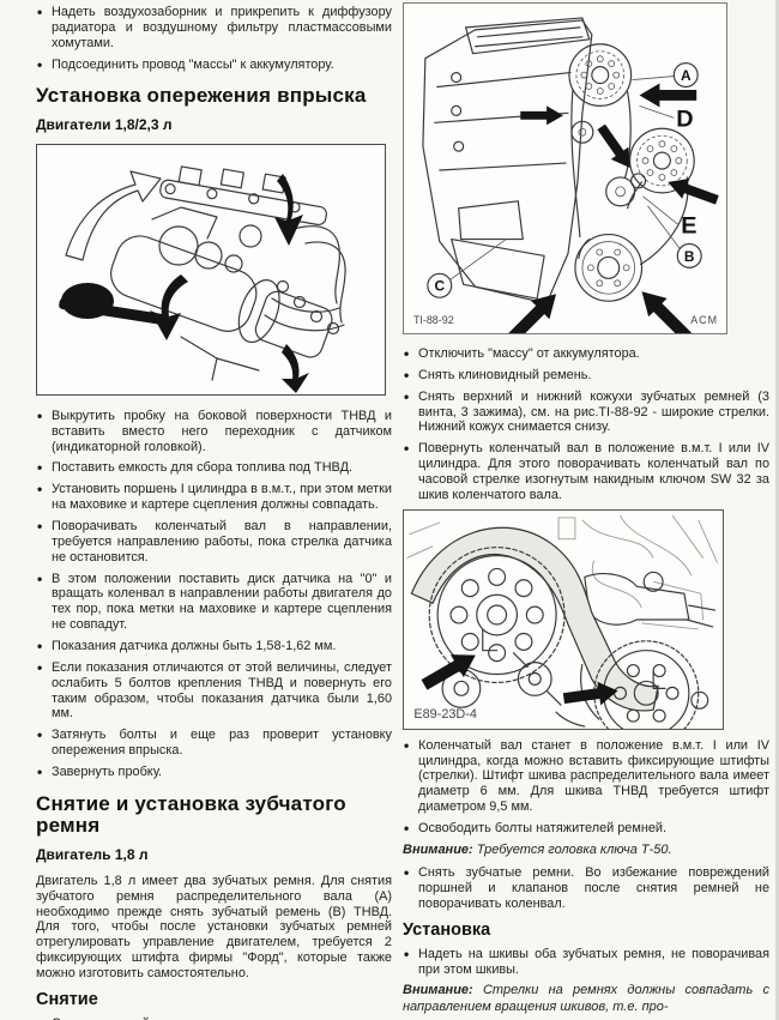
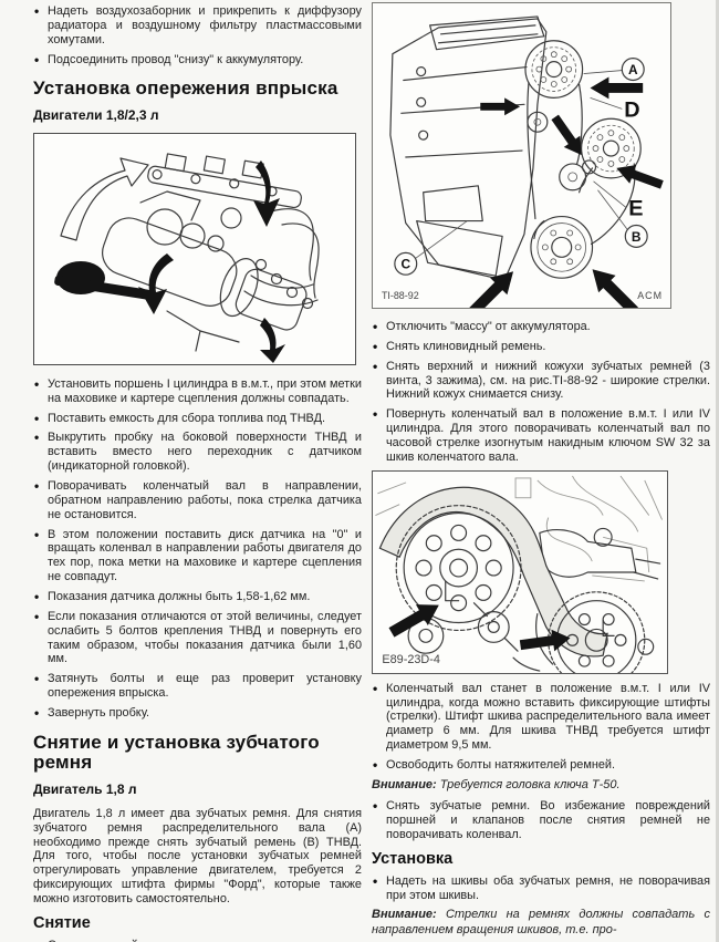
  Надеть воздухозаборник и прикрепить к диффузору радиатора и воздушному фильтру пластмассовыми хомутами.
- Подсоединить провод "массы" к аккумулятору.
+ Подсоединить провод "снизу" к аккумулятору.
  Установка опережения впрыска
  Двигатели 1,8/2,3 л
- Выкрутить пробку на боковой поверхности ТНВД и вставить вместо него переходник с датчиком (индикаторной головкой).
+ Установить поршень I цилиндра в в.м.т., при этом метки на маховике и картере сцепления должны совпадать.
  Поставить емкость для сбора топлива под ТНВД.
- Установить поршень I цилиндра в в.м.т., при этом метки на маховике и картере сцепления должны совпадать.
+ Выкрутить пробку на боковой поверхности ТНВД и вставить вместо него переходник с датчиком (индикаторной головкой).
- Поворачивать коленчатый вал в направлении, требуется направлению работы, пока стрелка датчика не остановится.
+ Поворачивать коленчатый вал в направлении, обратном направлению работы, пока стрелка датчика не остановится.
  В этом положении поставить диск датчика на "0" и вращать коленвал в направлении работы двигателя до тех пор, пока метки на маховике и картере сцепления не совпадут.
  Показания датчика должны быть 1,58-1,62 мм.
  Если показания отличаются от этой величины, следует ослабить 5 болтов крепления ТНВД и повернуть его таким образом, чтобы показания датчика были 1,60 мм.
  Затянуть болты и еще раз проверит установку опережения впрыска.
  Завернуть пробку.
  Снятие и установка зубчатого ремня
  Двигатель 1,8 л
  Двигатель 1,8 л имеет два зубчатых ремня. Для снятия зубчатого ремня распределительного вала (А) необходимо прежде снять зубчатый ремень (В) ТНВД. Для того, чтобы после установки зубчатых ремней отрегулировать управление двигателем, требуется 2 фиксирующих штифта фирмы "Форд", которые также можно изготовить самостоятельно.
  Снятие
  A
  D
  E
  B
  C
  TI-88-92
  ACM
  Отключить "массу" от аккумулятора.
  Снять клиновидный ремень.
  Снять верхний и нижний кожухи зубчатых ремней (3 винта, 3 зажима), см. на рис.TI-88-92 - широкие стрелки. Нижний кожух снимается снизу.
  Повернуть коленчатый вал в положение в.м.т. I или IV цилиндра. Для этого поворачивать коленчатый вал по часовой стрелке изогнутым накидным ключом SW 32 за шкив коленчатого вала.
  E89-23D-4
  Коленчатый вал станет в положение в.м.т. I или IV цилиндра, когда можно вставить фиксирующие штифты (стрелки). Штифт шкива распределительного вала имеет диаметр 6 мм. Для шкива ТНВД требуется штифт диаметром 9,5 мм.
  Освободить болты натяжителей ремней.
  Внимание: Требуется головка ключа Т-50.
  Снять зубчатые ремни. Во избежание повреждений поршней и клапанов после снятия ремней не поворачивать коленвал.
  Установка
  Надеть на шкивы оба зубчатых ремня, не поворачивая при этом шкивы.
  Внимание: Стрелки на ремнях должны совпадать с направлением вращения шкивов, т.е. про-
